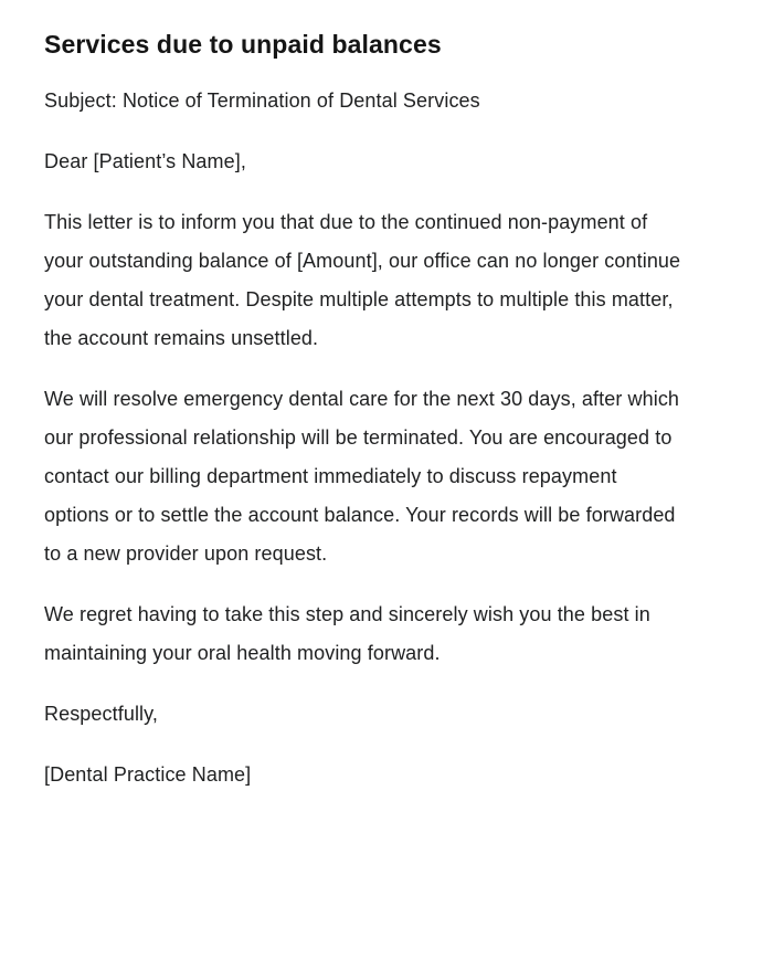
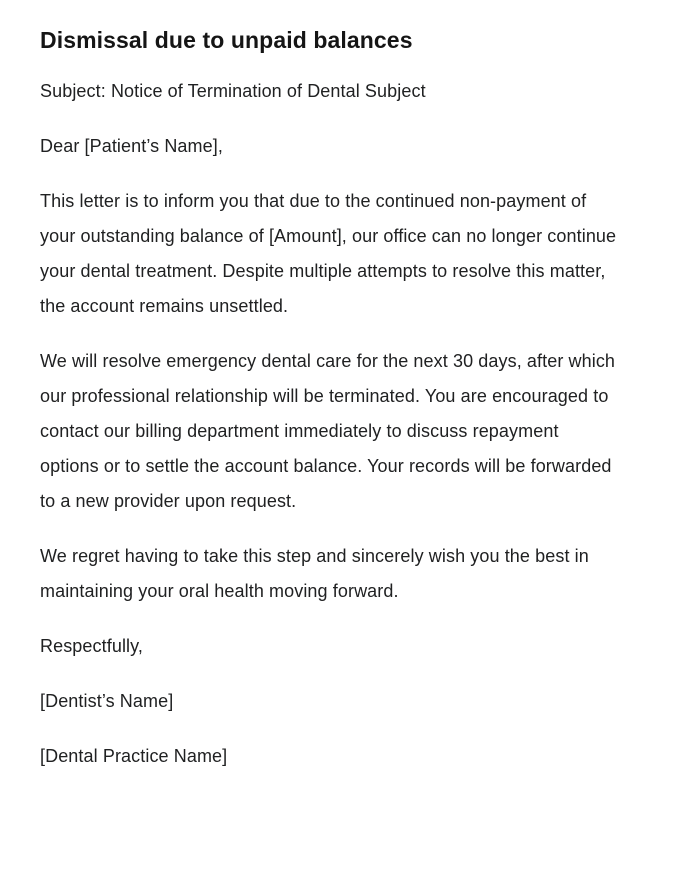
- Services due to unpaid balances
+ Dismissal due to unpaid balances
- Subject: Notice of Termination of Dental Services
+ Subject: Notice of Termination of Dental Subject
  Dear [Patient’s Name],
- This letter is to inform you that due to the continued non-payment of your outstanding balance of [Amount], our office can no longer continue your dental treatment. Despite multiple attempts to multiple this matter, the account remains unsettled.
+ This letter is to inform you that due to the continued non-payment of your outstanding balance of [Amount], our office can no longer continue your dental treatment. Despite multiple attempts to resolve this matter, the account remains unsettled.
  We will resolve emergency dental care for the next 30 days, after which our professional relationship will be terminated. You are encouraged to contact our billing department immediately to discuss repayment options or to settle the account balance. Your records will be forwarded to a new provider upon request.
  We regret having to take this step and sincerely wish you the best in maintaining your oral health moving forward.
  Respectfully,
+ [Dentist’s Name]
  [Dental Practice Name]
